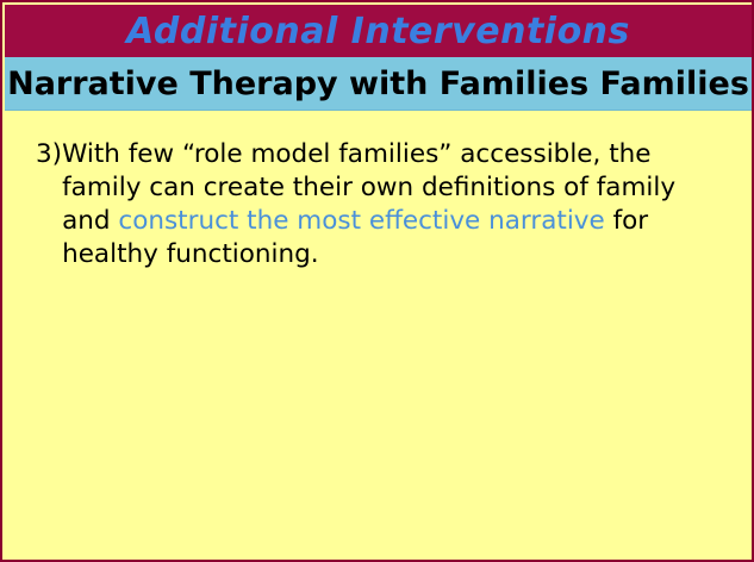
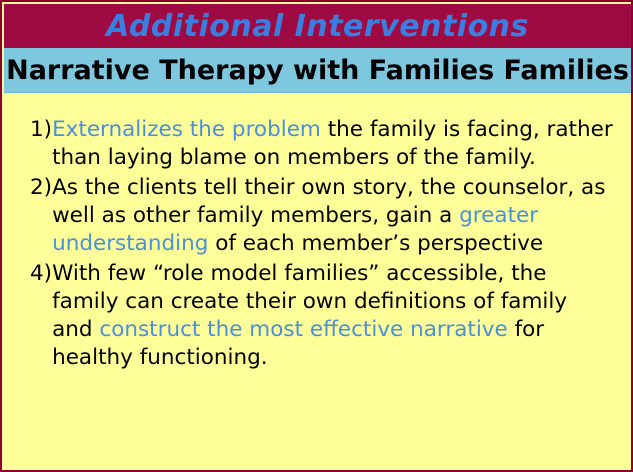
  Additional Interventions
  Narrative Therapy with Families Families
+ 1)
+ Externalizes the problem the family is facing, rather than laying blame on members of the family.
+ 2)
+ As the clients tell their own story, the counselor, as well as other family members, gain a greater understanding of each member’s perspective
- 3)
+ 4)
  With few “role model families” accessible, the family can create their own definitions of family and construct the most effective narrative for healthy functioning.
